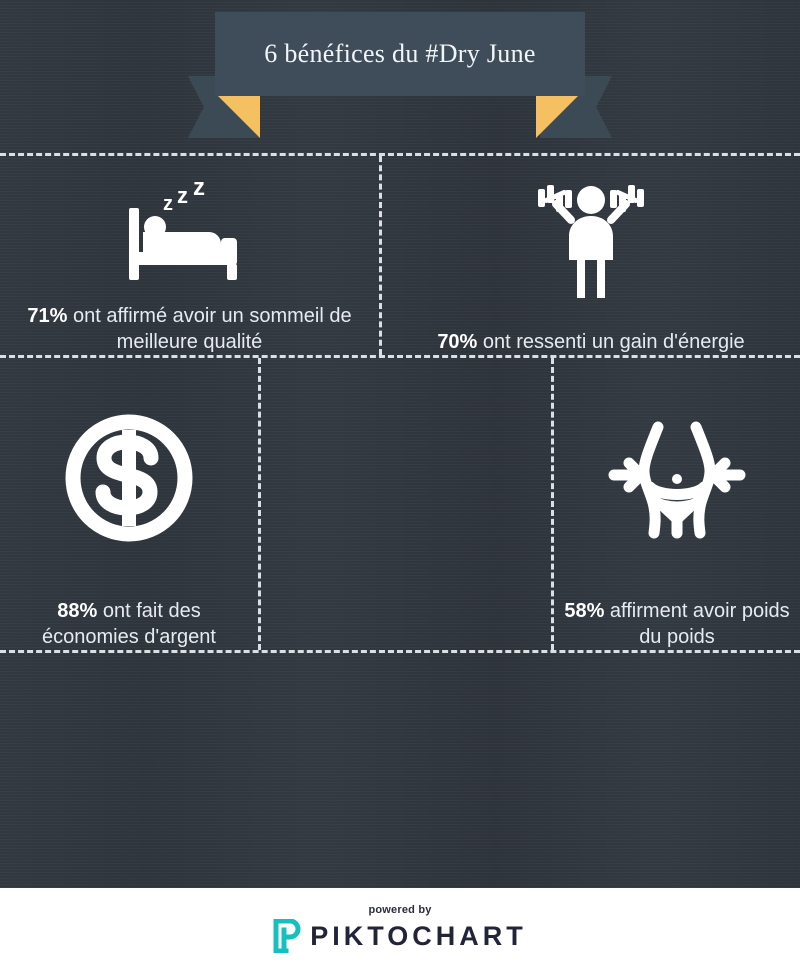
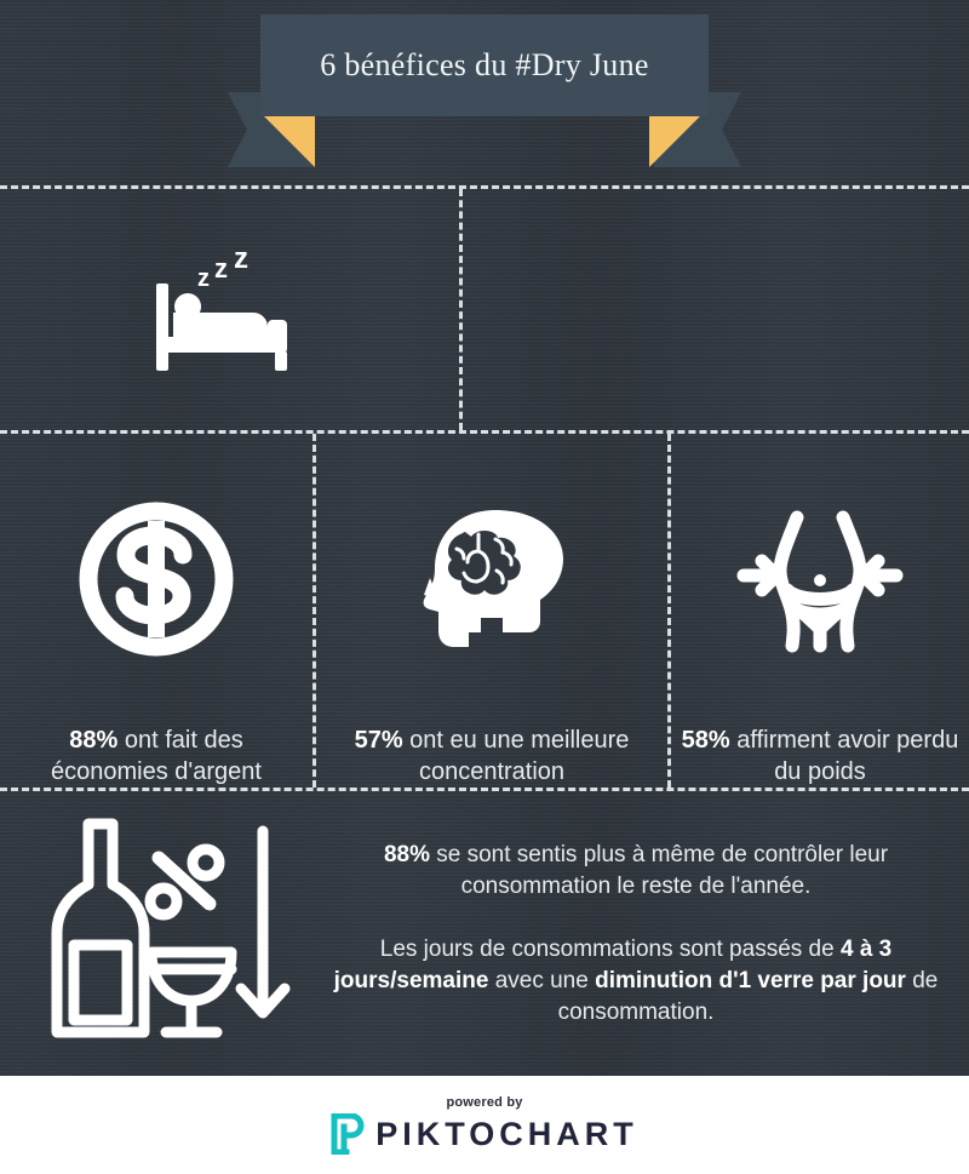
  6 bénéfices du #Dry June
  z
  z
  z
- 71% ont affirmé avoir un sommeil de meilleure qualité
- 70% ont ressenti un gain d'énergie
  88% ont fait des économies d'argent
+ 57% ont eu une meilleure concentration
- 58% affirment avoir poids du poids
+ 58% affirment avoir perdu du poids
+ 88% se sont sentis plus à même de contrôler leur consommation le reste de l'année.
+ Les jours de consommations sont passés de 4 à 3 jours/semaine avec une diminution d'1 verre par jour de consommation.
  powered by
  PIKTOCHART
